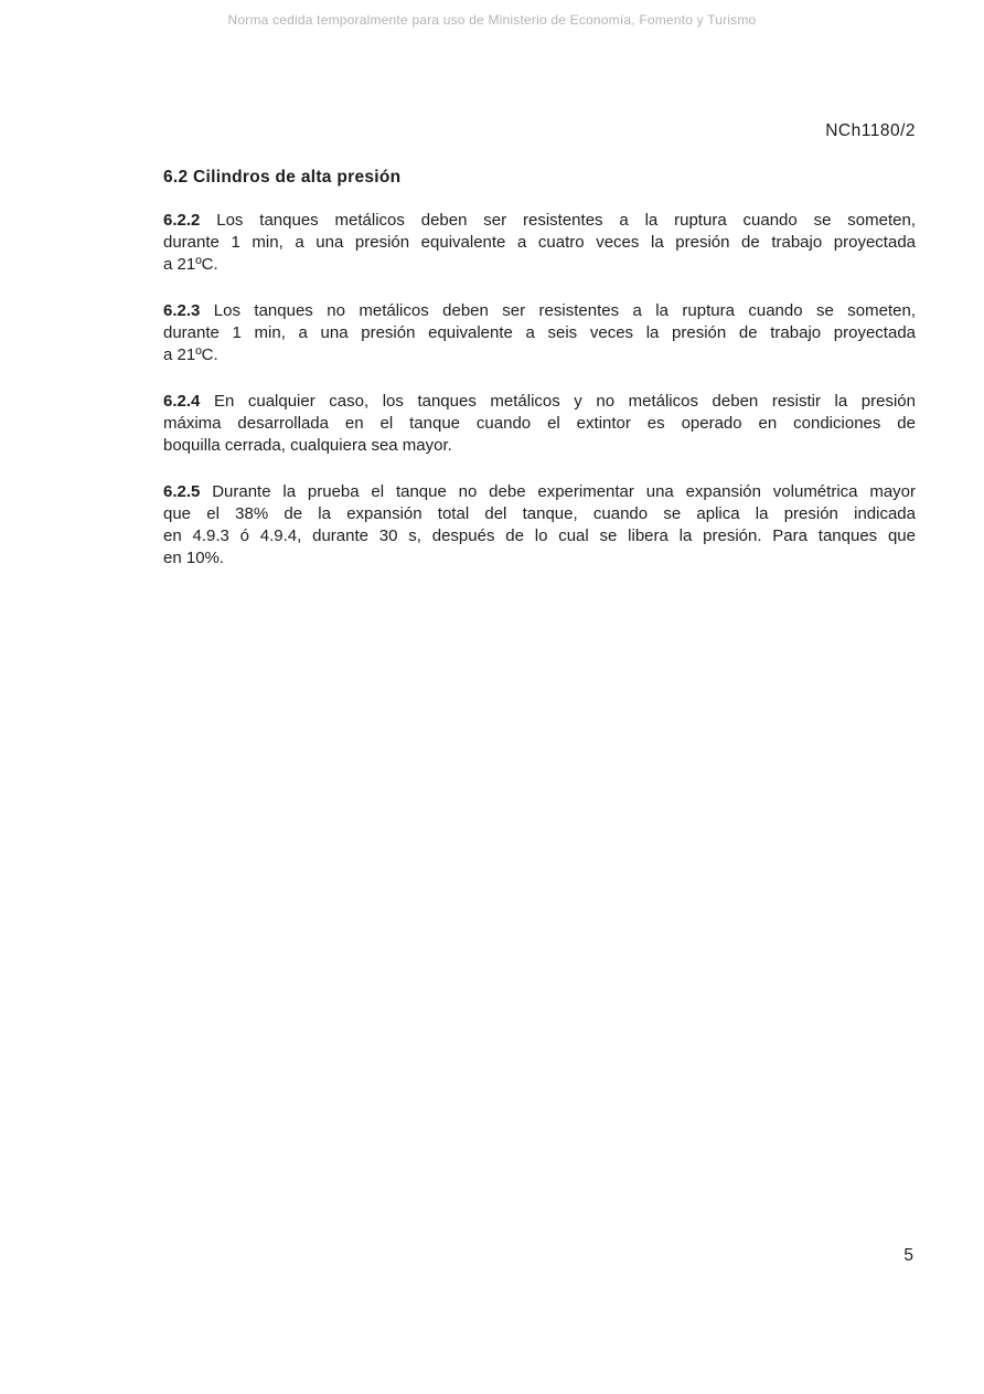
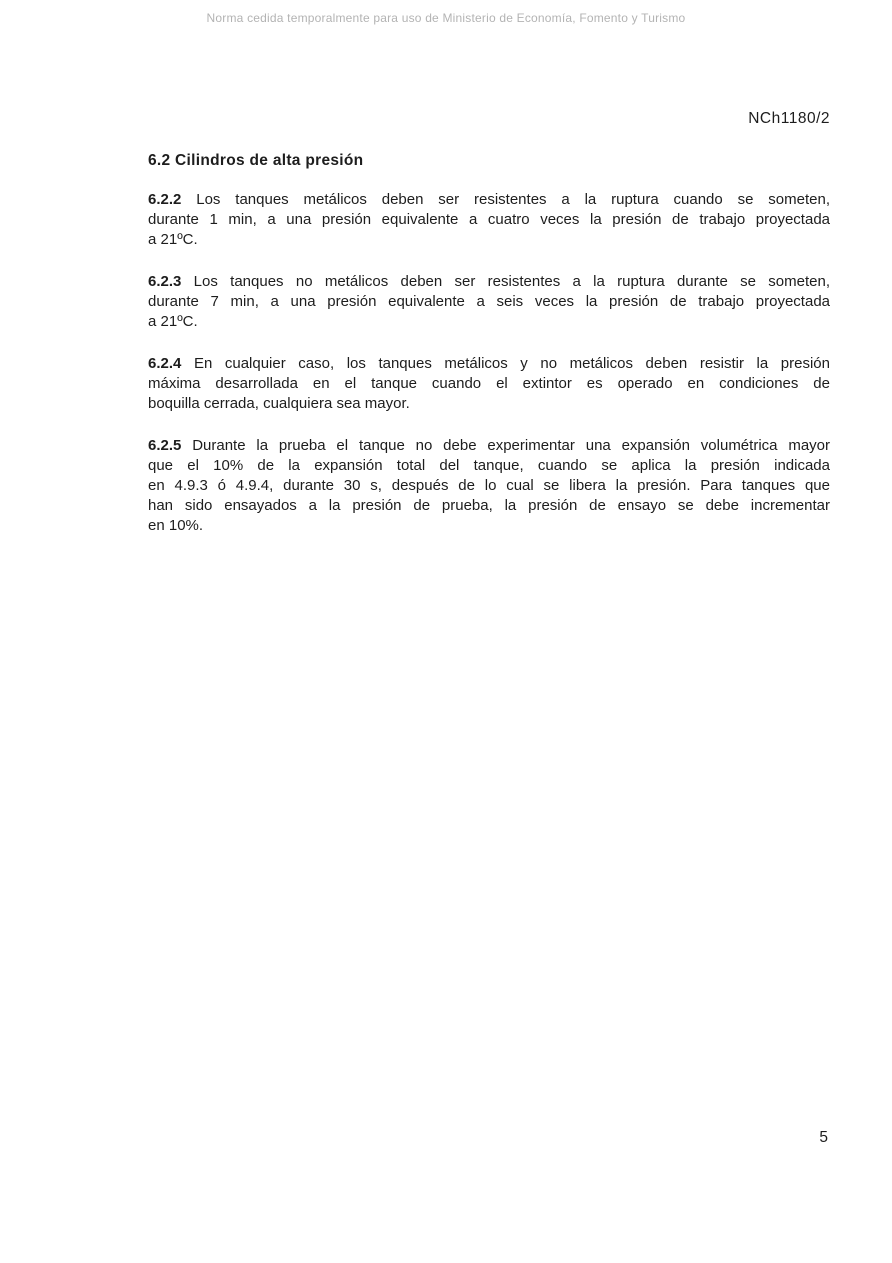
  Norma cedida temporalmente para uso de Ministerio de Economía, Fomento y Turismo
  NCh1180/2
  6.2 Cilindros de alta presión
  6.2.2 Los tanques metálicos deben ser resistentes a la ruptura cuando se someten,
  durante 1 min, a una presión equivalente a cuatro veces la presión de trabajo proyectada
  a 21ºC.
- 6.2.3 Los tanques no metálicos deben ser resistentes a la ruptura cuando se someten,
+ 6.2.3 Los tanques no metálicos deben ser resistentes a la ruptura durante se someten,
- durante 1 min, a una presión equivalente a seis veces la presión de trabajo proyectada
+ durante 7 min, a una presión equivalente a seis veces la presión de trabajo proyectada
  a 21ºC.
  6.2.4 En cualquier caso, los tanques metálicos y no metálicos deben resistir la presión
  máxima desarrollada en el tanque cuando el extintor es operado en condiciones de
  boquilla cerrada, cualquiera sea mayor.
  6.2.5 Durante la prueba el tanque no debe experimentar una expansión volumétrica mayor
- que el 38% de la expansión total del tanque, cuando se aplica la presión indicada
+ que el 10% de la expansión total del tanque, cuando se aplica la presión indicada
  en 4.9.3 ó 4.9.4, durante 30 s, después de lo cual se libera la presión. Para tanques que
+ han sido ensayados a la presión de prueba, la presión de ensayo se debe incrementar
  en 10%.
  5
